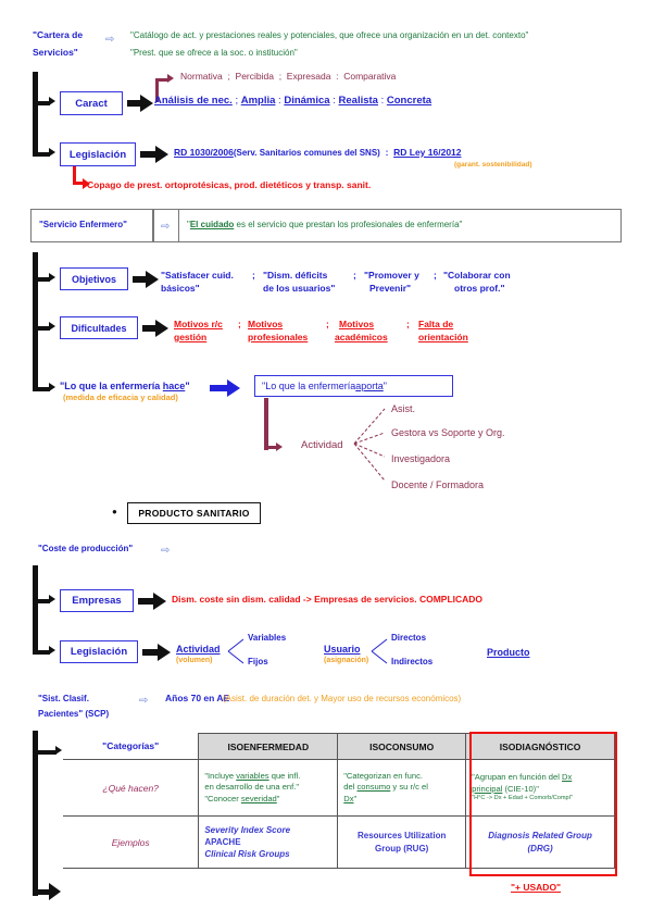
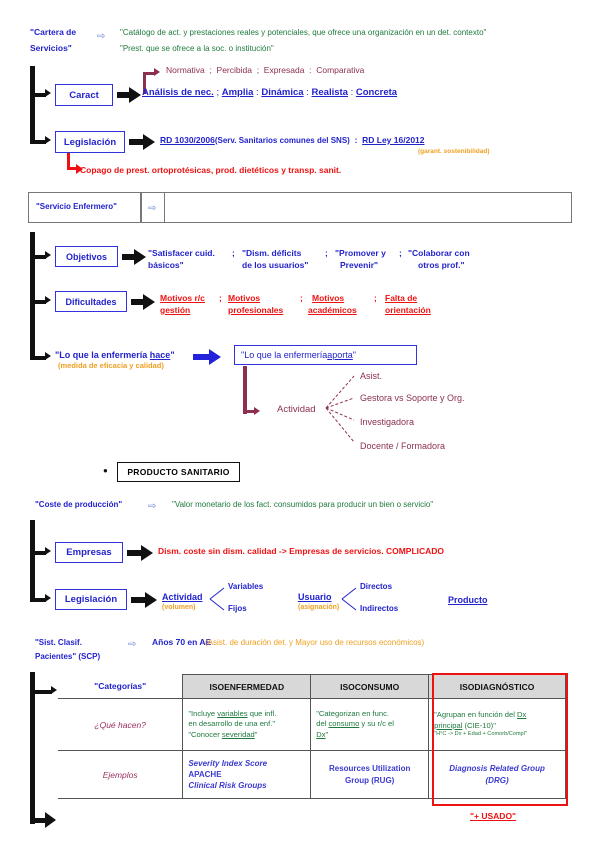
  "Cartera de
  Servicios"
  ⇨
  "Catálogo de act. y prestaciones reales y potenciales, que ofrece una organización en un det. contexto"
  "Prest. que se ofrece a la soc. o institución"
  Caract
  Normativa ; Percibida ; Expresada : Comparativa
  Análisis de nec. ; Amplia : Dinámica : Realista : Concreta
  Legislación
  RD 1030/2006(Serv. Sanitarios comunes del SNS) : RD Ley 16/2012
  Copago de prest. ortoprotésicas, prod. dietéticos y transp. sanit.
  "Servicio Enfermero"
  ⇨
- "El cuidado es el servicio que prestan los profesionales de enfermería"
  Objetivos
  "Satisfacer cuid.
  básicos"
  ;
  "Dism. déficits
  de los usuarios"
  ;
  "Promover y
  Prevenir"
  ;
  "Colaborar con
  otros prof."
  Dificultades
  Motivos r/c
  gestión
  ;
  Motivos
  profesionales
  ;
  Motivos
  académicos
  ;
  Falta de
  orientación
  "Lo que la enfermería hace"
  (medida de eficacia y calidad)
  "Lo que la enfermería
  aporta
  "
  Actividad
  Asist.
  Gestora vs Soporte y Org.
  Investigadora
  Docente / Formadora
  ●
  PRODUCTO SANITARIO
  "Coste de producción"
  ⇨
+ "Valor monetario de los fact. consumidos para producir un bien o servicio"
  Empresas
  Dism. coste sin dism. calidad -> Empresas de servicios. COMPLICADO
  Legislación
  Actividad
  Variables
  Fijos
  Usuario
  Directos
  Indirectos
  Producto
  "Sist. Clasif.
  Pacientes" (SCP)
  ⇨
  Años 70 en AE
  (Asist. de duración det. y Mayor uso de recursos económicos)
  "Categorías"	ISOENFERMEDAD	ISOCONSUMO	ISODIAGNÓSTICO
  ¿Qué hacen?	"Incluye variables que infl. en desarrollo de una enf." "Conocer severidad"	"Categorizan en func. del consumo y su r/c el Dx"	"Agrupan en función del Dx principal (CIE-10)"
  Ejemplos	Severity Index Score APACHE Clinical Risk Groups	Resources Utilization Group (RUG)	Diagnosis Related Group (DRG)
  "+ USADO"
